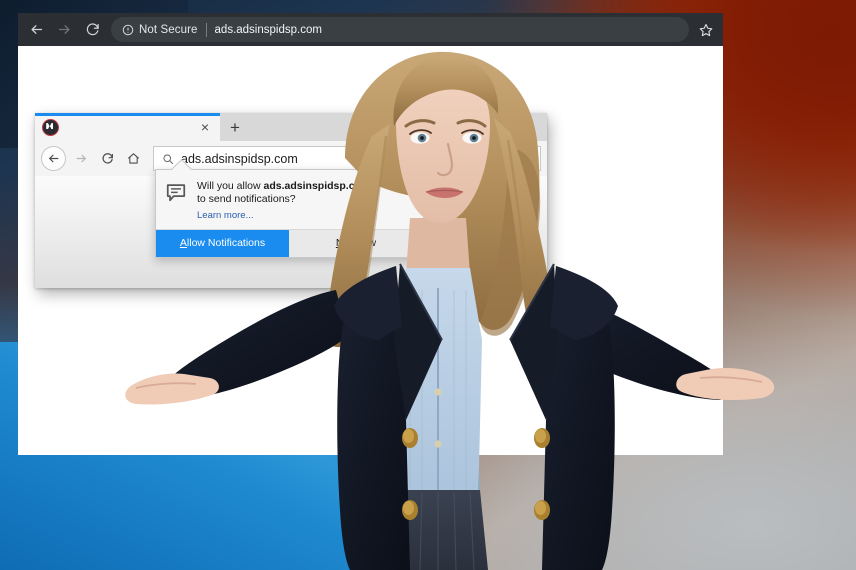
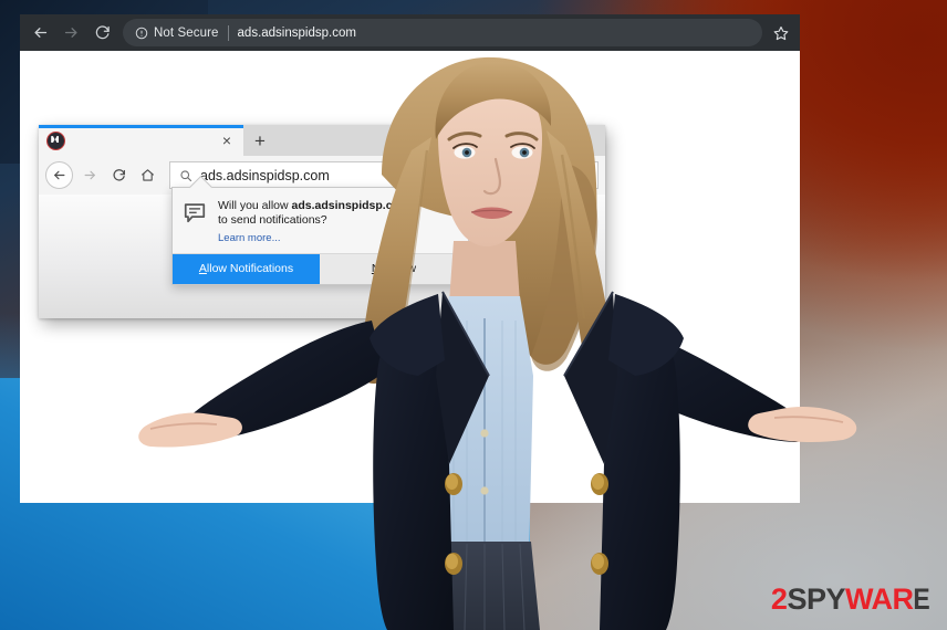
  Not Secure
  ads.adsinspidsp.com
  ×
  +
  ads.adsinspidsp.com
  Will you allow ads.adsinspidsp.c
  to send notifications?
  Learn more...
  Allow Notifications
+ 2
+ SPY
+ WAR
+ E
